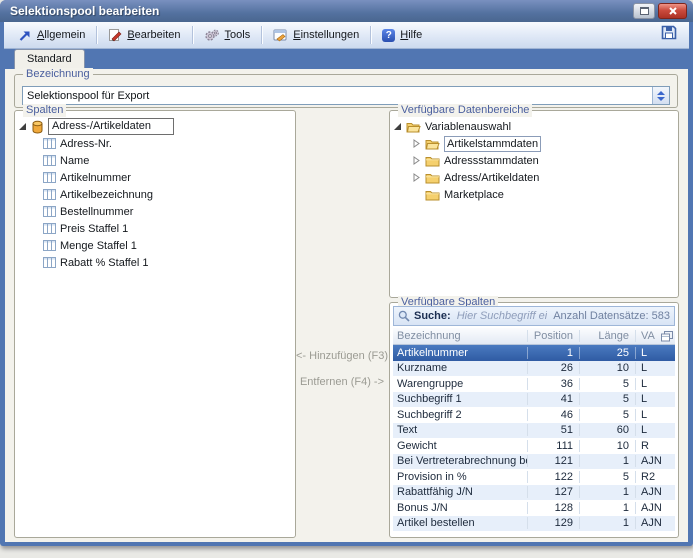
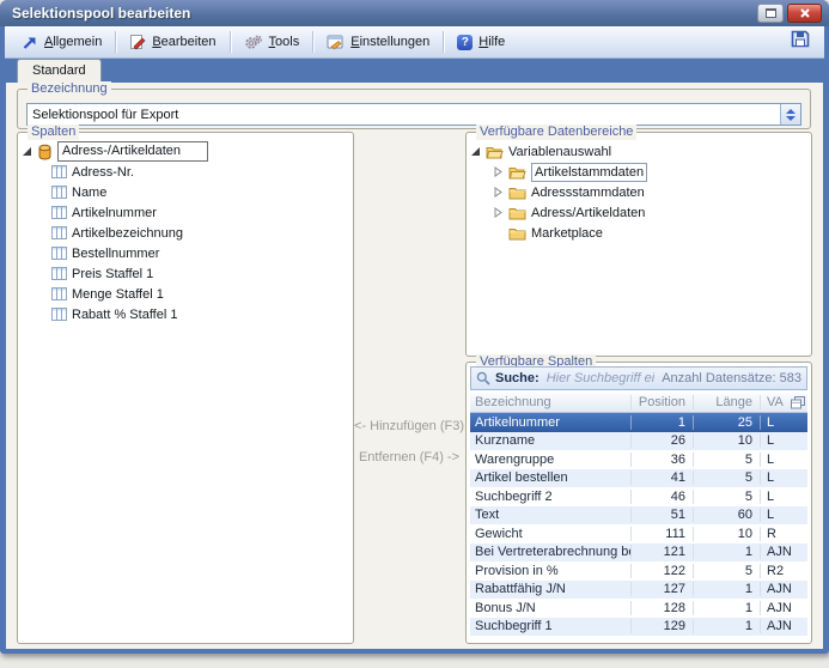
  Selektionspool bearbeiten
  Allgemein
  Bearbeiten
  Tools
  Einstellungen
  ?
  Hilfe
  Standard
  Bezeichnung
  Selektionspool für Export
  Spalten
  Adress-/Artikeldaten
  Adress-Nr.
  Name
  Artikelnummer
  Artikelbezeichnung
  Bestellnummer
  Preis Staffel 1
  Menge Staffel 1
  Rabatt % Staffel 1
  <- Hinzufügen (F3)
  Entfernen (F4) ->
  Verfügbare Datenbereiche
  Variablenauswahl
  Artikelstammdaten
  Adressstammdaten
  Adress/Artikeldaten
  Marketplace
  Verfügbare Spalten
  Suche:
  Hier Suchbegriff ei
  Anzahl Datensätze: 583
  Bezeichnung
  Position
  Länge
  VA
  Artikelnummer
  1
  25
  L
  Kurzname
  26
  10
  L
  Warengruppe
  36
  5
  L
- Suchbegriff 1
+ Artikel bestellen
  41
  5
  L
  Suchbegriff 2
  46
  5
  L
  Text
  51
  60
  L
  Gewicht
  111
  10
  R
  121
  1
  AJN
  Provision in %
  122
  5
  R2
  Rabattfähig J/N
  127
  1
  AJN
  Bonus J/N
  128
  1
  AJN
- Artikel bestellen
+ Suchbegriff 1
  129
  1
  AJN
